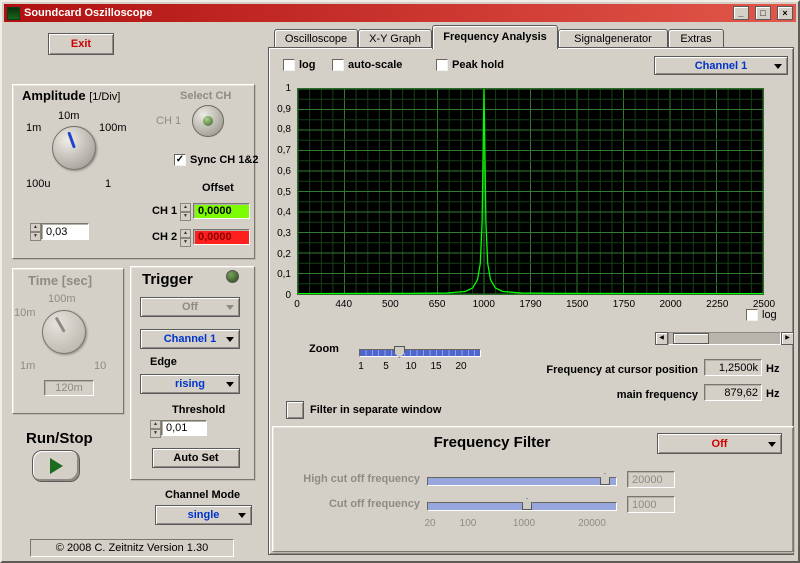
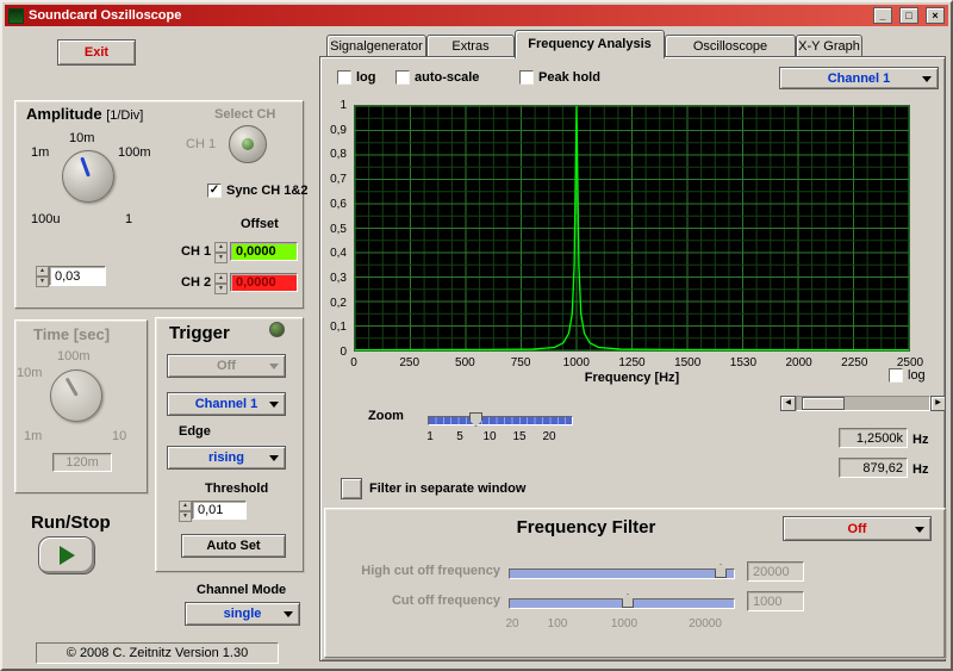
  Soundcard Oszilloscope
  _
  □
  ×
  Exit
  Amplitude [1/Div]
  10m
  1m
  100m
  100u
  1
  0,03
  Select CH
  CH 1
  Sync CH 1&2
  Offset
  CH 1
  0,0000
  CH 2
  0,0000
  Time [sec]
  100m
  10m
  1m
  10
  120m
  Trigger
  Off
  Channel 1
  Edge
  rising
  Threshold
  0,01
  Auto Set
  Run/Stop
  Channel Mode
  single
  © 2008 C. Zeitnitz Version 1.30
- Oscilloscope
+ Signalgenerator
- X-Y Graph
+ Extras
  Frequency Analysis
- Signalgenerator
+ Oscilloscope
- Extras
+ X-Y Graph
  log
  auto-scale
  Peak hold
  Channel 1
  1
  0,9
  0,8
  0,7
  0,6
  0,5
  0,4
  0,3
  0,2
  0,1
  0
  0
- 440
+ 250
  500
- 650
+ 750
  1000
- 1790
+ 1250
  1500
- 1750
+ 1530
  2000
  2250
  2500
+ Frequency [Hz]
  log
  Zoom
  1
  5
  10
  15
  20
- Frequency at cursor position
  1,2500k
  Hz
- main frequency
  879,62
  Hz
  Filter in separate window
  Frequency Filter
  Off
  High cut off frequency
  20000
  Cut off frequency
  1000
  20
  100
  1000
  20000
